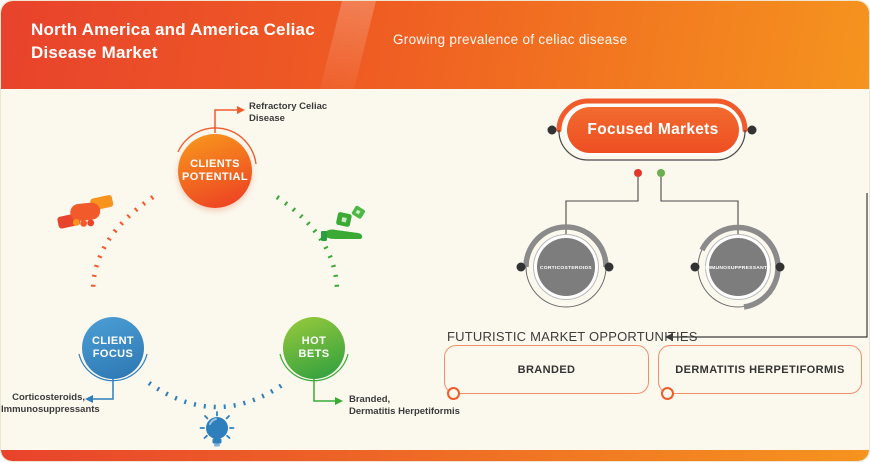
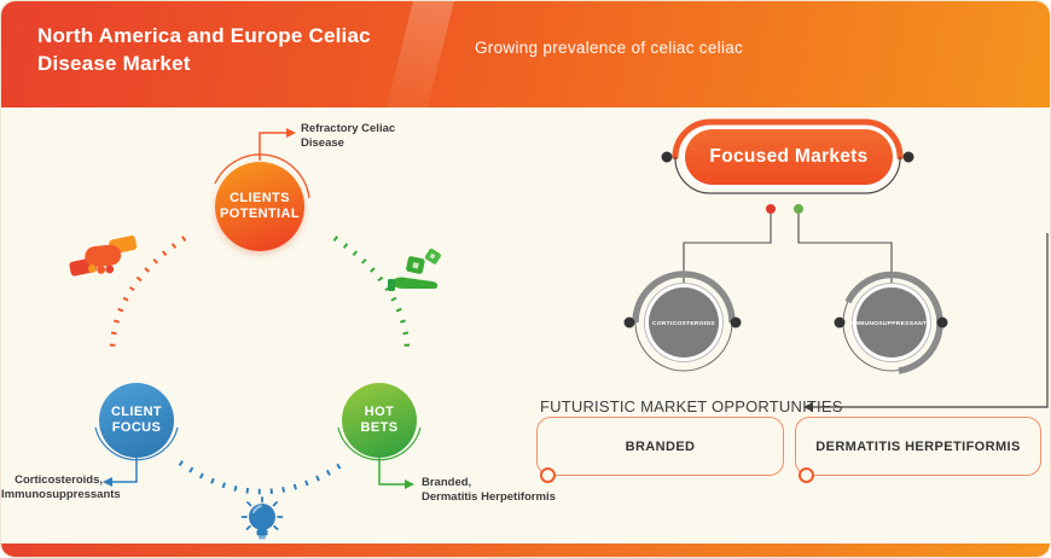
- North America and America Celiac Disease Market
+ North America and Europe Celiac Disease Market
- Growing prevalence of celiac disease
+ Growing prevalence of celiac celiac
  CLIENTS
  POTENTIAL
  CLIENT
  FOCUS
  HOT
  BETS
  Refractory Celiac
  Disease
  Corticosteroids,
  Immunosuppressants
  Branded,
  Dermatitis Herpetiformis
  Focused Markets
  FUTURISTIC MARKET OPPORTUNITIES
  BRANDED
  DERMATITIS HERPETIFORMIS
